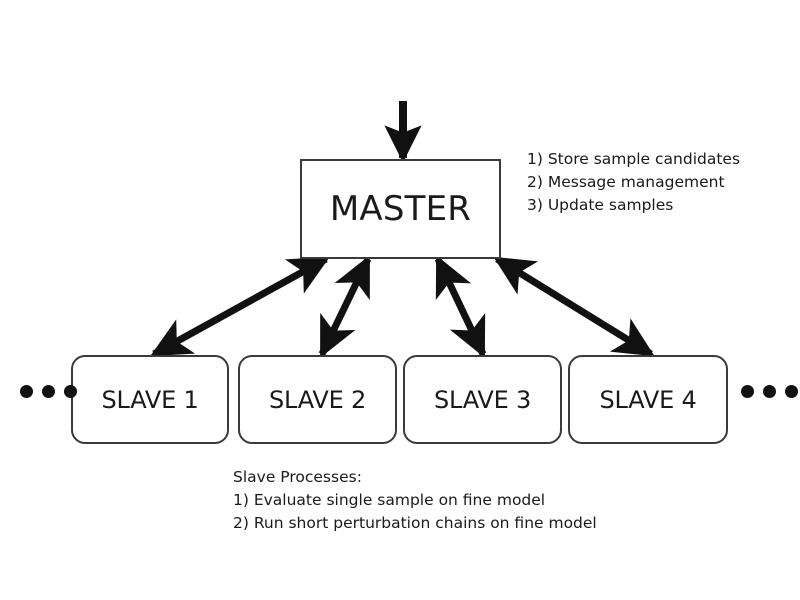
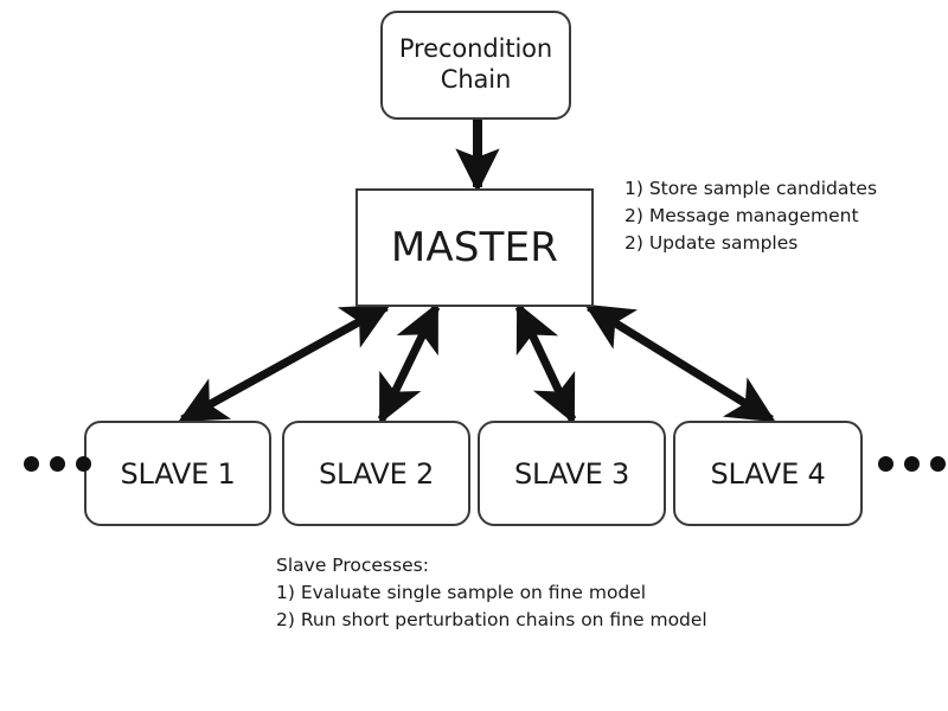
+ Precondition
+ Chain
  MASTER
  SLAVE 1
  SLAVE 2
  SLAVE 3
  SLAVE 4
  1) Store sample candidates
  2) Message management
- 3) Update samples
+ 2) Update samples
  Slave Processes:
  1) Evaluate single sample on fine model
  2) Run short perturbation chains on fine model
